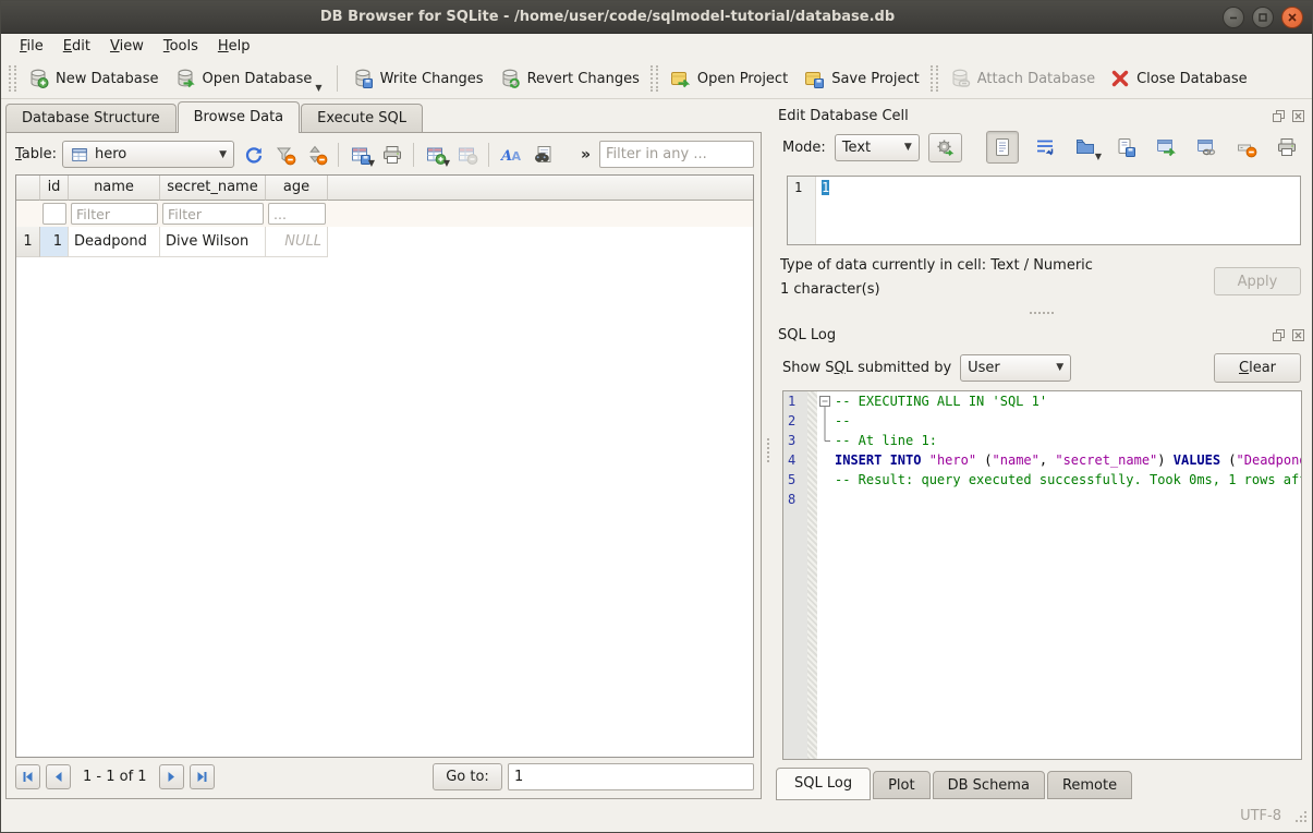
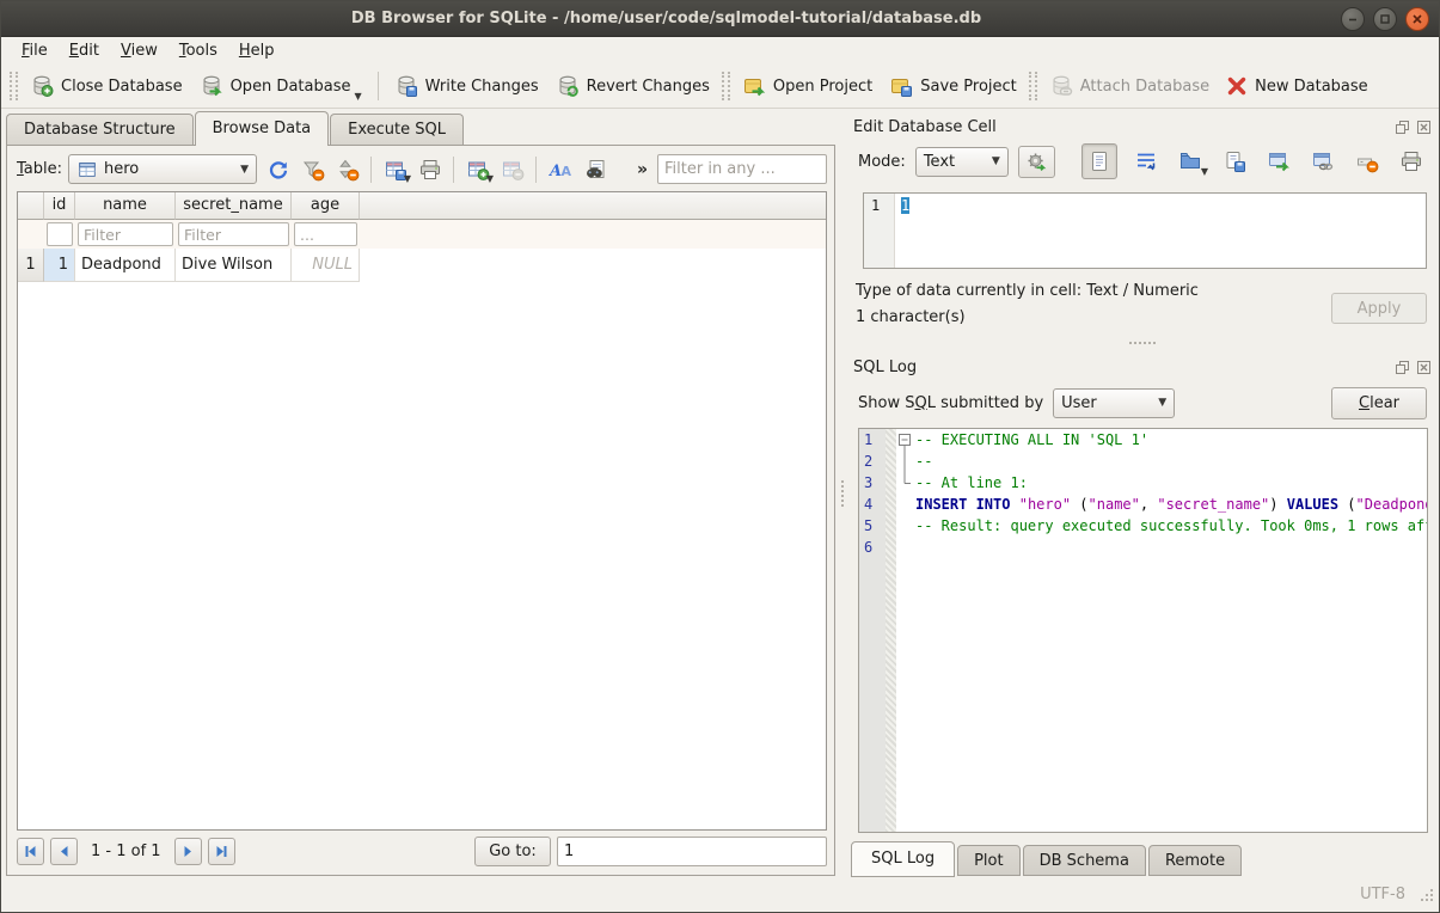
  DB Browser for SQLite - /home/user/code/sqlmodel-tutorial/database.db
  File
  Edit
  View
  Tools
  Help
- New Database
+ Close Database
  Open Database
  ▼
  Write Changes
  Revert Changes
  Open Project
  Save Project
  Attach Database
- Close Database
+ New Database
  Database Structure
  Browse Data
  Execute SQL
  Table:
  hero
  ▼
  ▼
  ▼
  A
  A
  »
  Filter in any ...
  id
  name
  secret_name
  age
  Filter
  Filter
  ...
  1
  1
  Deadpond
  Dive Wilson
  NULL
  1 - 1 of 1
  Go to:
  1
  Edit Database Cell
  Mode:
  Text
  ▼
  ▼
  1
  1
  Type of data currently in cell: Text / Numeric
  1 character(s)
  Apply
  SQL Log
  Show SQL submitted by
  User
  ▼
  C
  lear
  1
  -- EXECUTING ALL IN 'SQL 1'
  2
  --
  3
  -- At line 1:
  4
  INSERT INTO "hero" ("name", "secret_name") VALUES ("Deadpon
  5
  -- Result: query executed successfully. Took 0ms, 1 rows af
- 8
+ 6
  SQL Log
  Plot
  DB Schema
  Remote
  UTF-8
